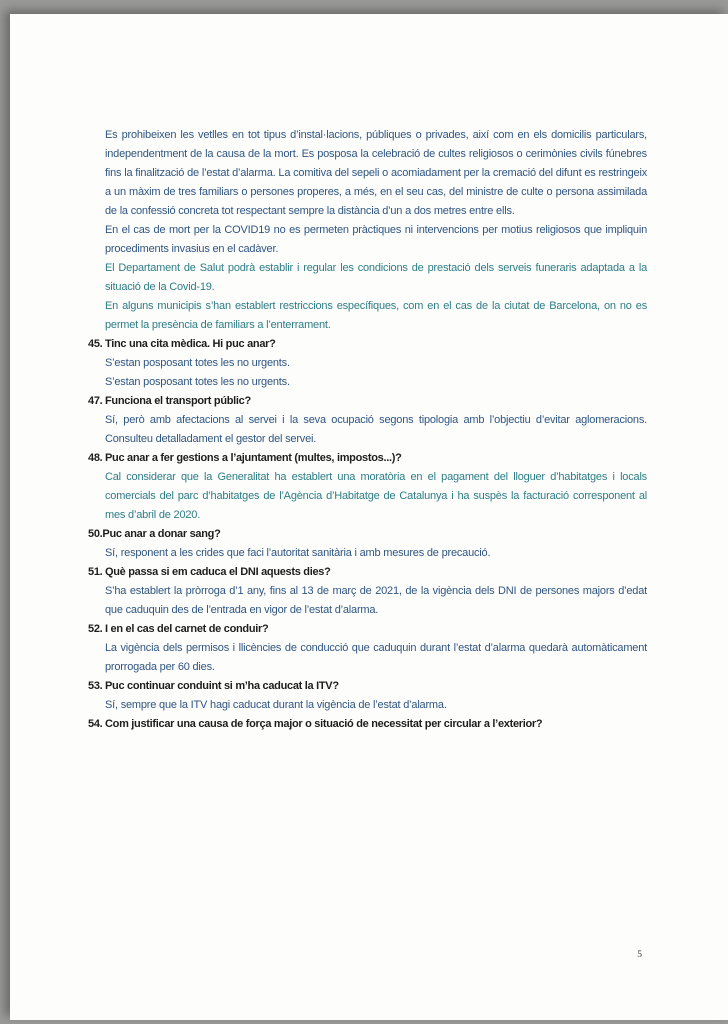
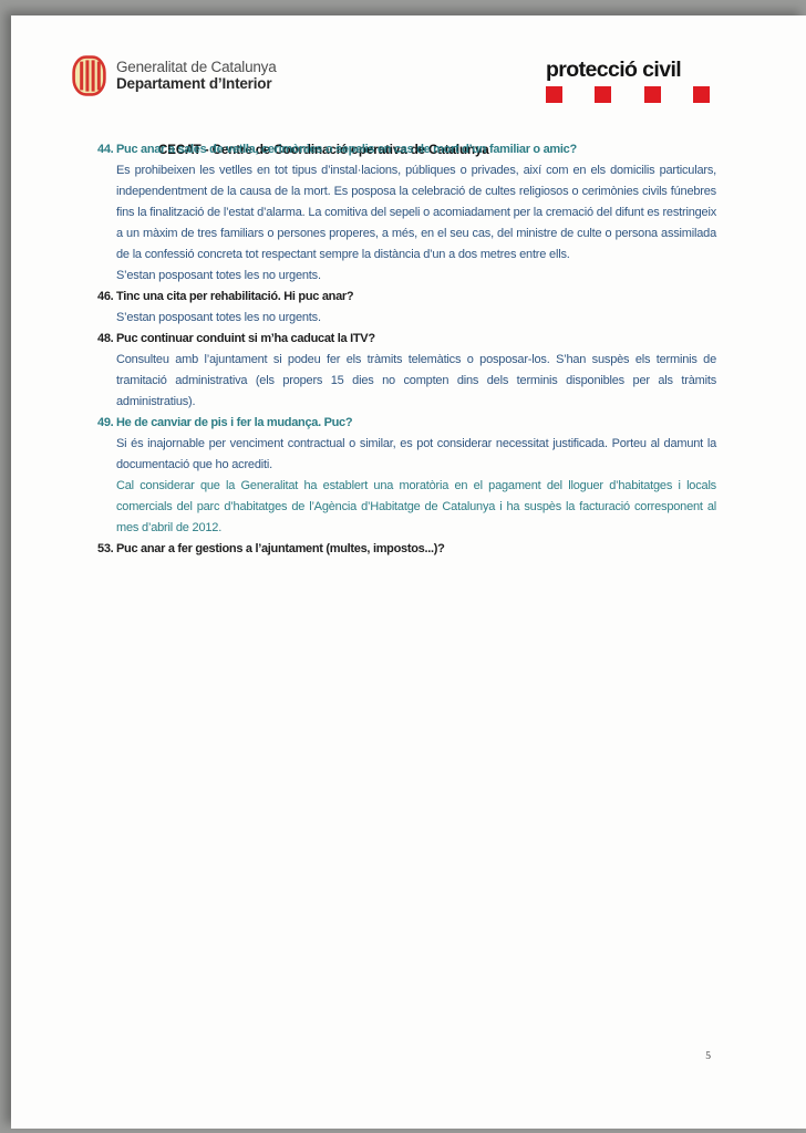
+ Generalitat de Catalunya
+ Departament d’Interior
+ protecció civil
+ CECAT - Centre de Coordinació operativa de Catalunya
+ 44. Puc anar a sales de vetlla, cerimònies o sepelis en cas de mort d’un familiar o amic?
  Es prohibeixen les vetlles en tot tipus d’instal·lacions, públiques o privades, així com en els domicilis particulars, independentment de la causa de la mort. Es posposa la celebració de cultes religiosos o cerimònies civils fúnebres fins la finalització de l’estat d’alarma. La comitiva del sepeli o acomiadament per la cremació del difunt es restringeix a un màxim de tres familiars o persones properes, a més, en el seu cas, del ministre de culte o persona assimilada de la confessió concreta tot respectant sempre la distància d’un a dos metres entre ells.
- En el cas de mort per la COVID19 no es permeten pràctiques ni intervencions per motius religiosos que impliquin procediments invasius en el cadàver.
- El Departament de Salut podrà establir i regular les condicions de prestació dels serveis funeraris adaptada a la situació de la Covid-19.
- En alguns municipis s’han establert restriccions específiques, com en el cas de la ciutat de Barcelona, on no es permet la presència de familiars a l’enterrament.
- 45. Tinc una cita mèdica. Hi puc anar?
  S’estan posposant totes les no urgents.
+ 46. Tinc una cita per rehabilitació. Hi puc anar?
  S’estan posposant totes les no urgents.
- 47. Funciona el transport públic?
- Sí, però amb afectacions al servei i la seva ocupació segons tipologia amb l’objectiu d’evitar aglomeracions. Consulteu detalladament el gestor del servei.
- 48. Puc anar a fer gestions a l’ajuntament (multes, impostos...)?
+ 48. Puc continuar conduint si m’ha caducat la ITV?
+ Consulteu amb l’ajuntament si podeu fer els tràmits telemàtics o posposar-los. S’han suspès els terminis de tramitació administrativa (els propers 15 dies no compten dins dels terminis disponibles per als tràmits administratius).
+ 49. He de canviar de pis i fer la mudança. Puc?
+ Si és inajornable per venciment contractual o similar, es pot considerar necessitat justificada. Porteu al damunt la documentació que ho acrediti.
- Cal considerar que la Generalitat ha establert una moratòria en el pagament del lloguer d’habitatges i locals comercials del parc d’habitatges de l’Agència d’Habitatge de Catalunya i ha suspès la facturació corresponent al mes d’abril de 2020.
+ Cal considerar que la Generalitat ha establert una moratòria en el pagament del lloguer d’habitatges i locals comercials del parc d’habitatges de l’Agència d’Habitatge de Catalunya i ha suspès la facturació corresponent al mes d’abril de 2012.
- 50.Puc anar a donar sang?
- Sí, responent a les crides que faci l’autoritat sanitària i amb mesures de precaució.
- 51. Què passa si em caduca el DNI aquests dies?
- S’ha establert la pròrroga d’1 any, fins al 13 de març de 2021, de la vigència dels DNI de persones majors d’edat que caduquin des de l’entrada en vigor de l’estat d’alarma.
- 52. I en el cas del carnet de conduir?
- La vigència dels permisos i llicències de conducció que caduquin durant l’estat d’alarma quedarà automàticament prorrogada per 60 dies.
- 53. Puc continuar conduint si m’ha caducat la ITV?
+ 53. Puc anar a fer gestions a l’ajuntament (multes, impostos...)?
- Sí, sempre que la ITV hagi caducat durant la vigència de l’estat d’alarma.
- 54. Com justificar una causa de força major o situació de necessitat per circular a l’exterior?
  5
